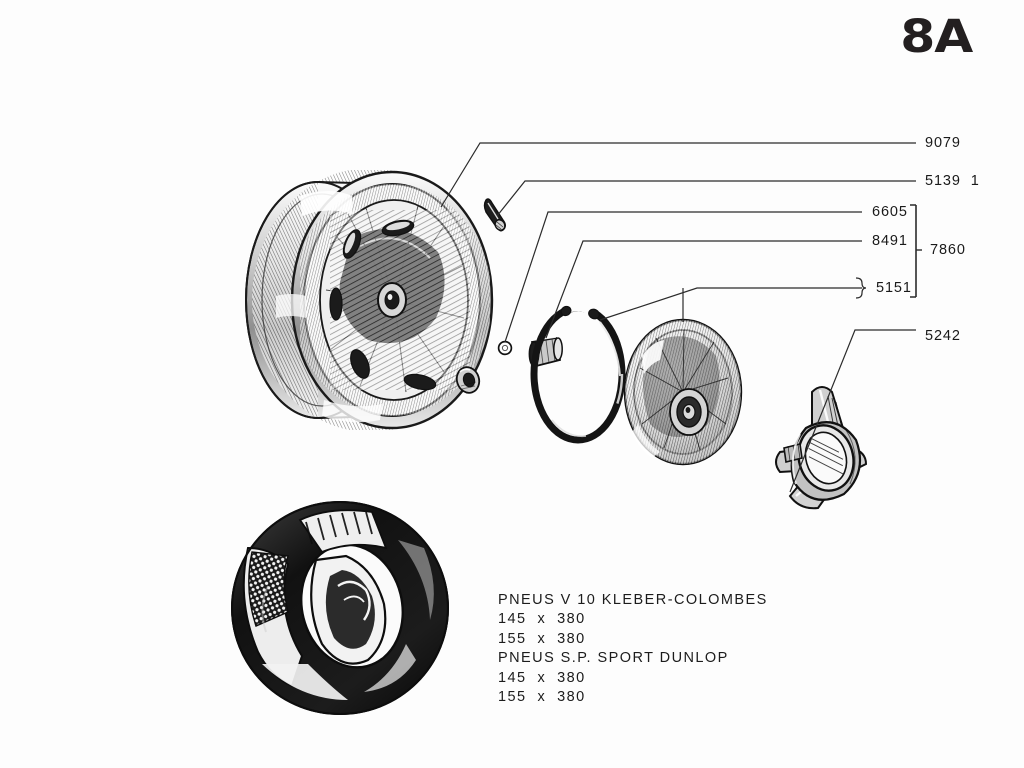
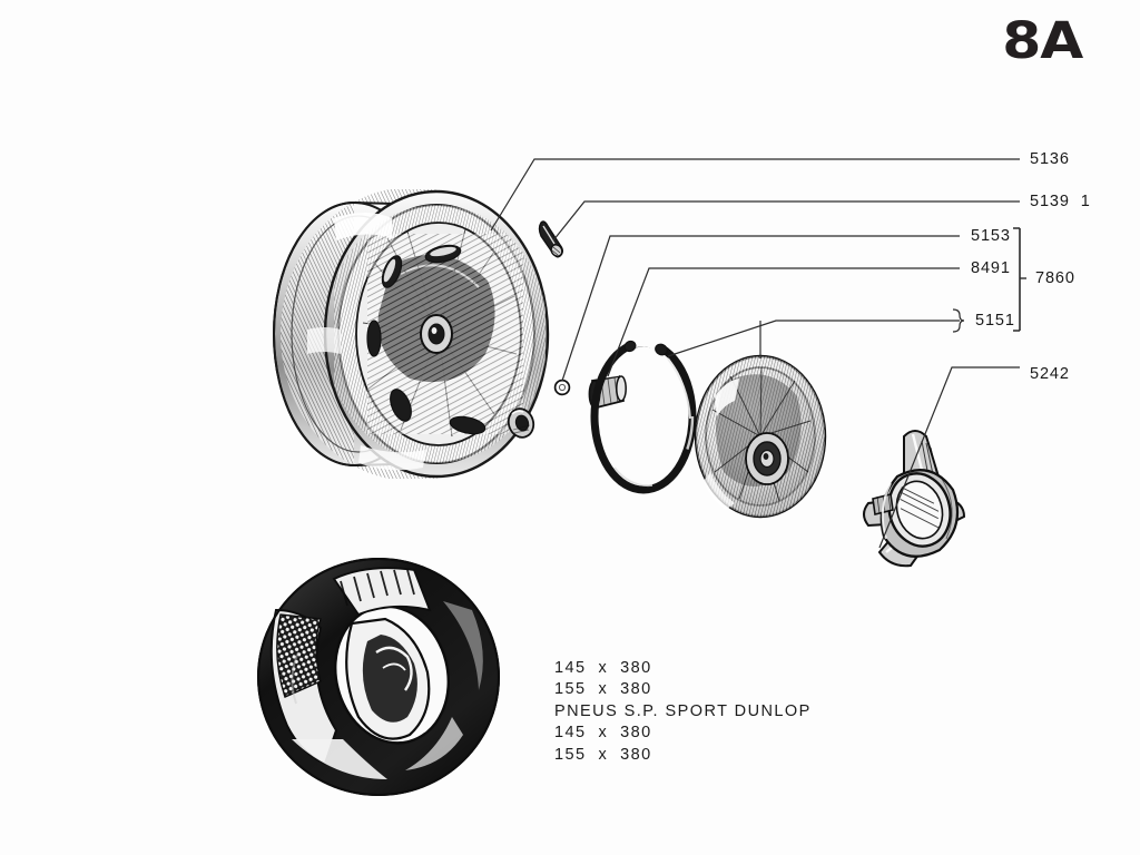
  8A
- 9079
+ 5136
  5139 1
- 6605
+ 5153
  8491
  5151
  7860
  5242
- PNEUS V 10 KLEBER-COLOMBES
  145 x 380
  155 x 380
  PNEUS S.P. SPORT DUNLOP
  145 x 380
  155 x 380
